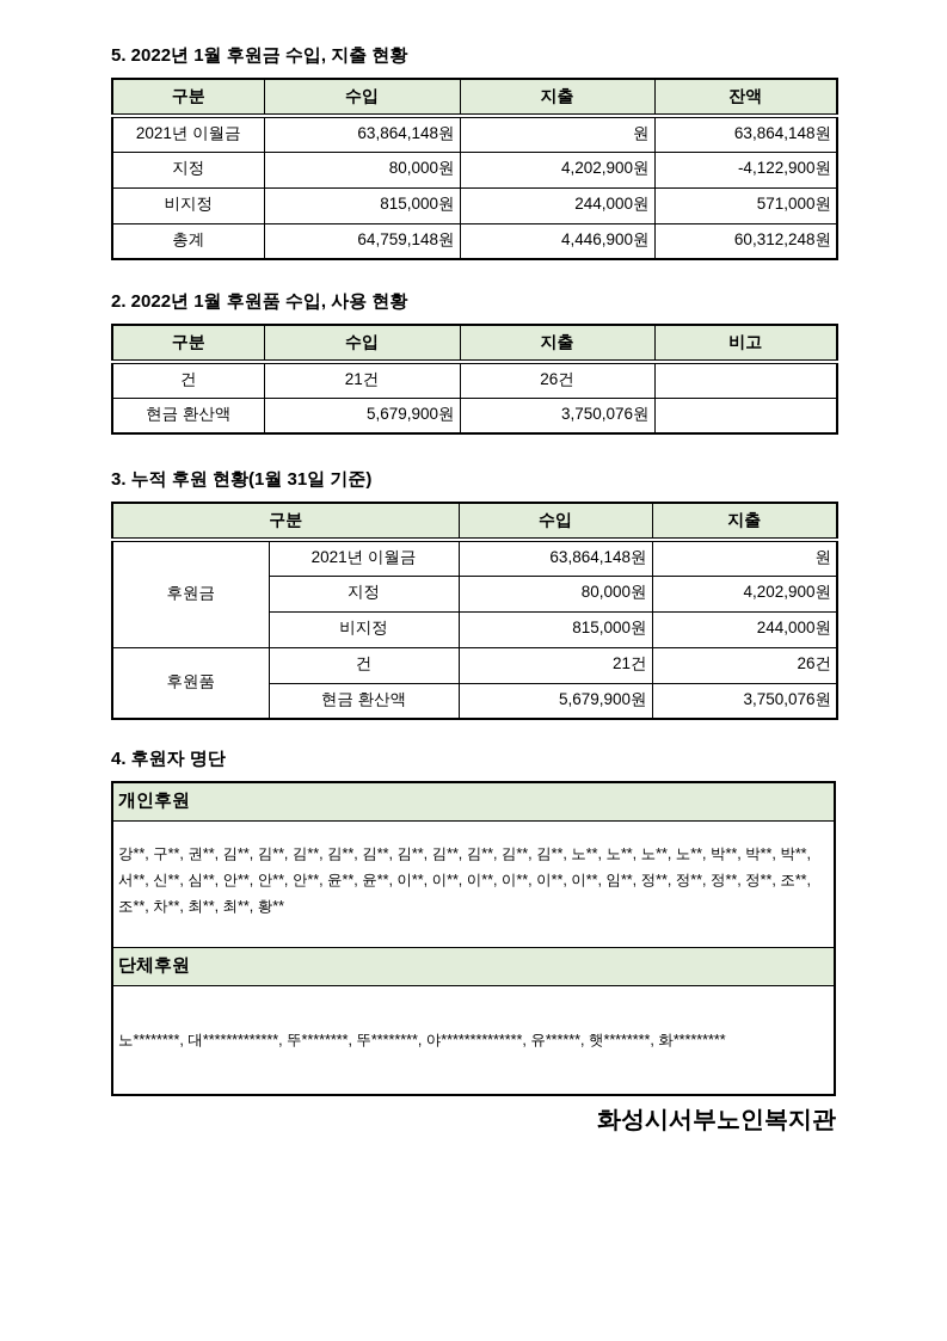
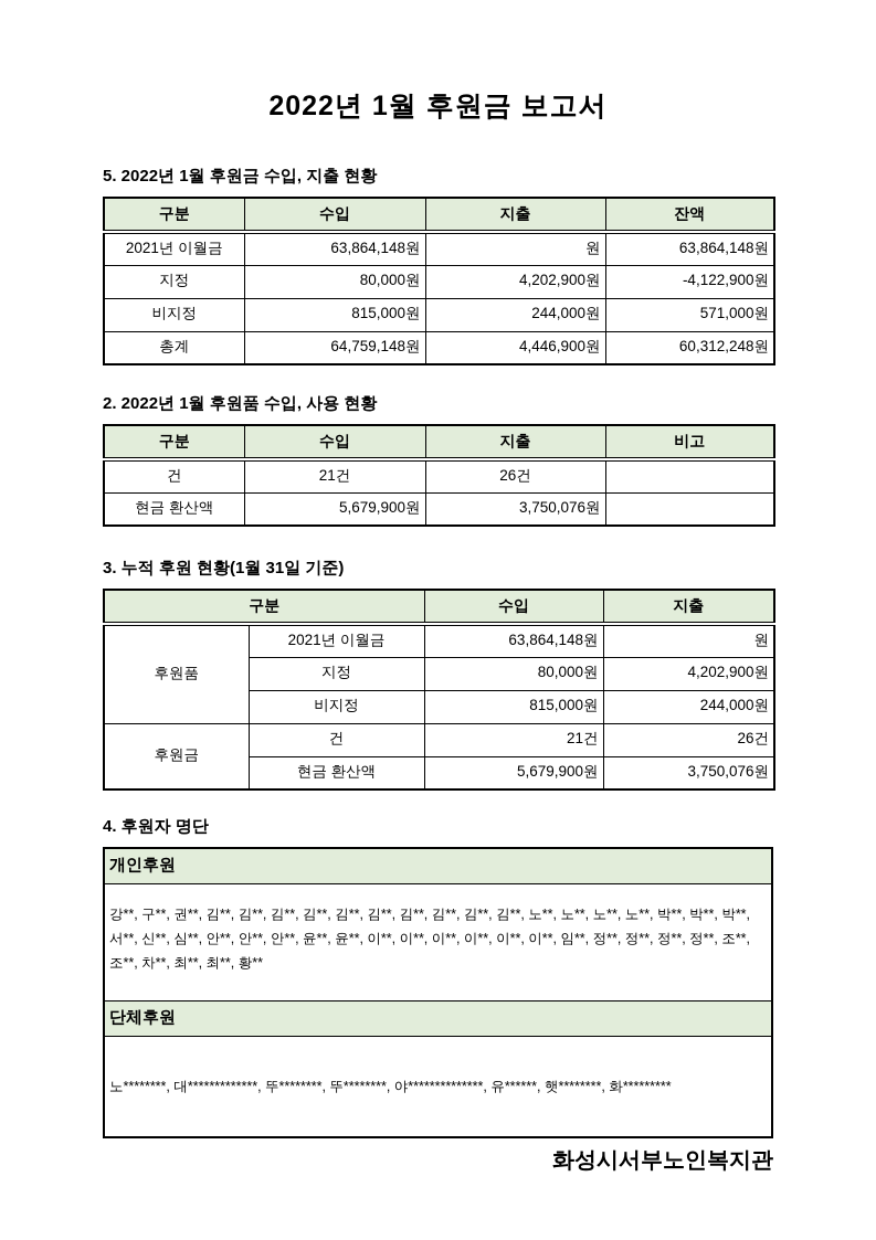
+ 2022년 1월 후원금 보고서
  5. 2022년 1월 후원금 수입, 지출 현황
  구분	수입	지출	잔액
  2021년 이월금	63,864,148원	원	63,864,148원
  지정	80,000원	4,202,900원	-4,122,900원
  비지정	815,000원	244,000원	571,000원
  총계	64,759,148원	4,446,900원	60,312,248원
  2. 2022년 1월 후원품 수입, 사용 현황
  구분	수입	지출	비고
  건	21건	26건
  현금 환산액	5,679,900원	3,750,076원
  3. 누적 후원 현황(1월 31일 기준)
  구분	수입	지출
- 후원금	2021년 이월금	63,864,148원	원
+ 후원품	2021년 이월금	63,864,148원	원
  지정	80,000원	4,202,900원
  비지정	815,000원	244,000원
- 후원품	건	21건	26건
+ 후원금	건	21건	26건
  현금 환산액	5,679,900원	3,750,076원
  4. 후원자 명단
  개인후원
  강**, 구**, 권**, 김**, 김**, 김**, 김**, 김**, 김**, 김**, 김**, 김**, 김**, 노**, 노**, 노**, 노**, 박**, 박**, 박**, 서**, 신**, 심**, 안**, 안**, 안**, 윤**, 윤**, 이**, 이**, 이**, 이**, 이**, 이**, 임**, 정**, 정**, 정**, 정**, 조**, 조**, 차**, 최**, 최**, 황**
  단체후원
  노********, 대*************, 뚜********, 뚜********, 야**************, 유******, 햇********, 화*********
  화성시서부노인복지관
